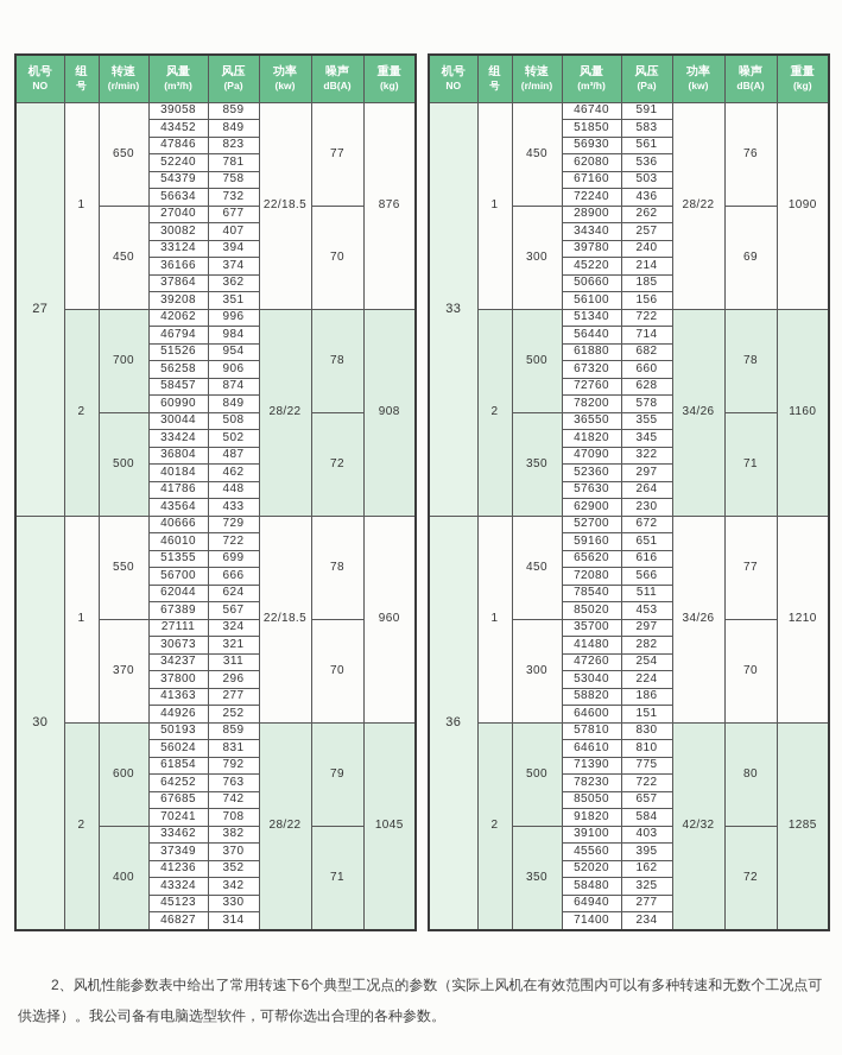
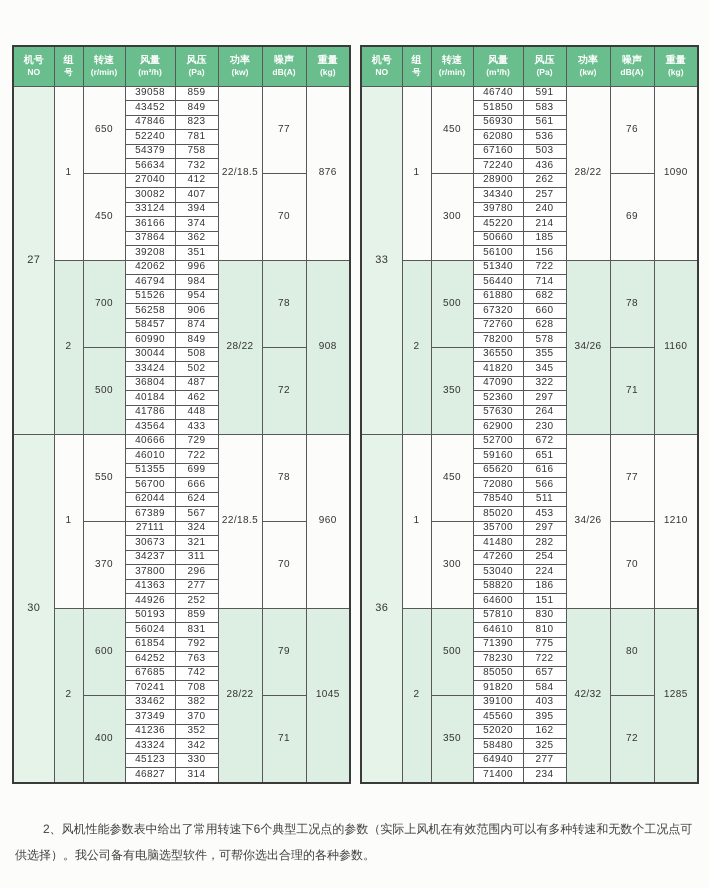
  机号NO	组号	转速(r/min)	风量(m³/h)	风压(Pa)	功率(kw)	噪声dB(A)	重量(kg)
  27	1	650	39058	859	22/18.5	77	876
  43452	849
  47846	823
  52240	781
  54379	758
  56634	732
- 450	27040	677	70
+ 450	27040	412	70
  30082	407
  33124	394
  36166	374
  37864	362
  39208	351
  2	700	42062	996	28/22	78	908
  46794	984
  51526	954
  56258	906
  58457	874
  60990	849
  500	30044	508	72
  33424	502
  36804	487
  40184	462
  41786	448
  43564	433
  30	1	550	40666	729	22/18.5	78	960
  46010	722
  51355	699
  56700	666
  62044	624
  67389	567
  370	27111	324	70
  30673	321
  34237	311
  37800	296
  41363	277
  44926	252
  2	600	50193	859	28/22	79	1045
  56024	831
  61854	792
  64252	763
  67685	742
  70241	708
  400	33462	382	71
  37349	370
  41236	352
  43324	342
  45123	330
  46827	314
  机号NO	组号	转速(r/min)	风量(m³/h)	风压(Pa)	功率(kw)	噪声dB(A)	重量(kg)
  33	1	450	46740	591	28/22	76	1090
  51850	583
  56930	561
  62080	536
  67160	503
  72240	436
  300	28900	262	69
  34340	257
  39780	240
  45220	214
  50660	185
  56100	156
  2	500	51340	722	34/26	78	1160
  56440	714
  61880	682
  67320	660
  72760	628
  78200	578
  350	36550	355	71
  41820	345
  47090	322
  52360	297
  57630	264
  62900	230
  36	1	450	52700	672	34/26	77	1210
  59160	651
  65620	616
  72080	566
  78540	511
  85020	453
  300	35700	297	70
  41480	282
  47260	254
  53040	224
  58820	186
  64600	151
  2	500	57810	830	42/32	80	1285
  64610	810
  71390	775
  78230	722
  85050	657
  91820	584
  350	39100	403	72
  45560	395
  52020	162
  58480	325
  64940	277
  71400	234
  2、风机性能参数表中给出了常用转速下6个典型工况点的参数（实际上风机在有效范围内可以有多种转速和无数个工况点可供选择）。我公司备有电脑选型软件，可帮你选出合理的各种参数。
